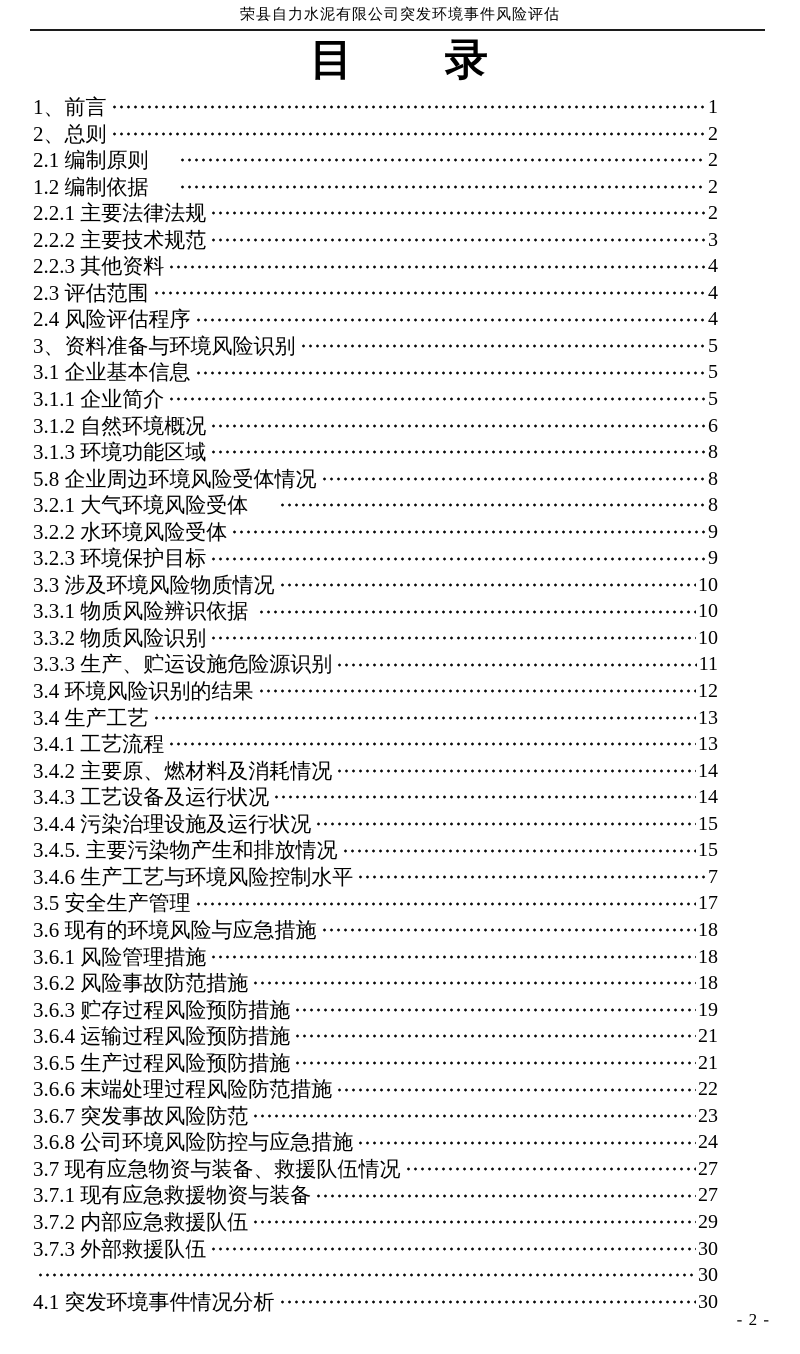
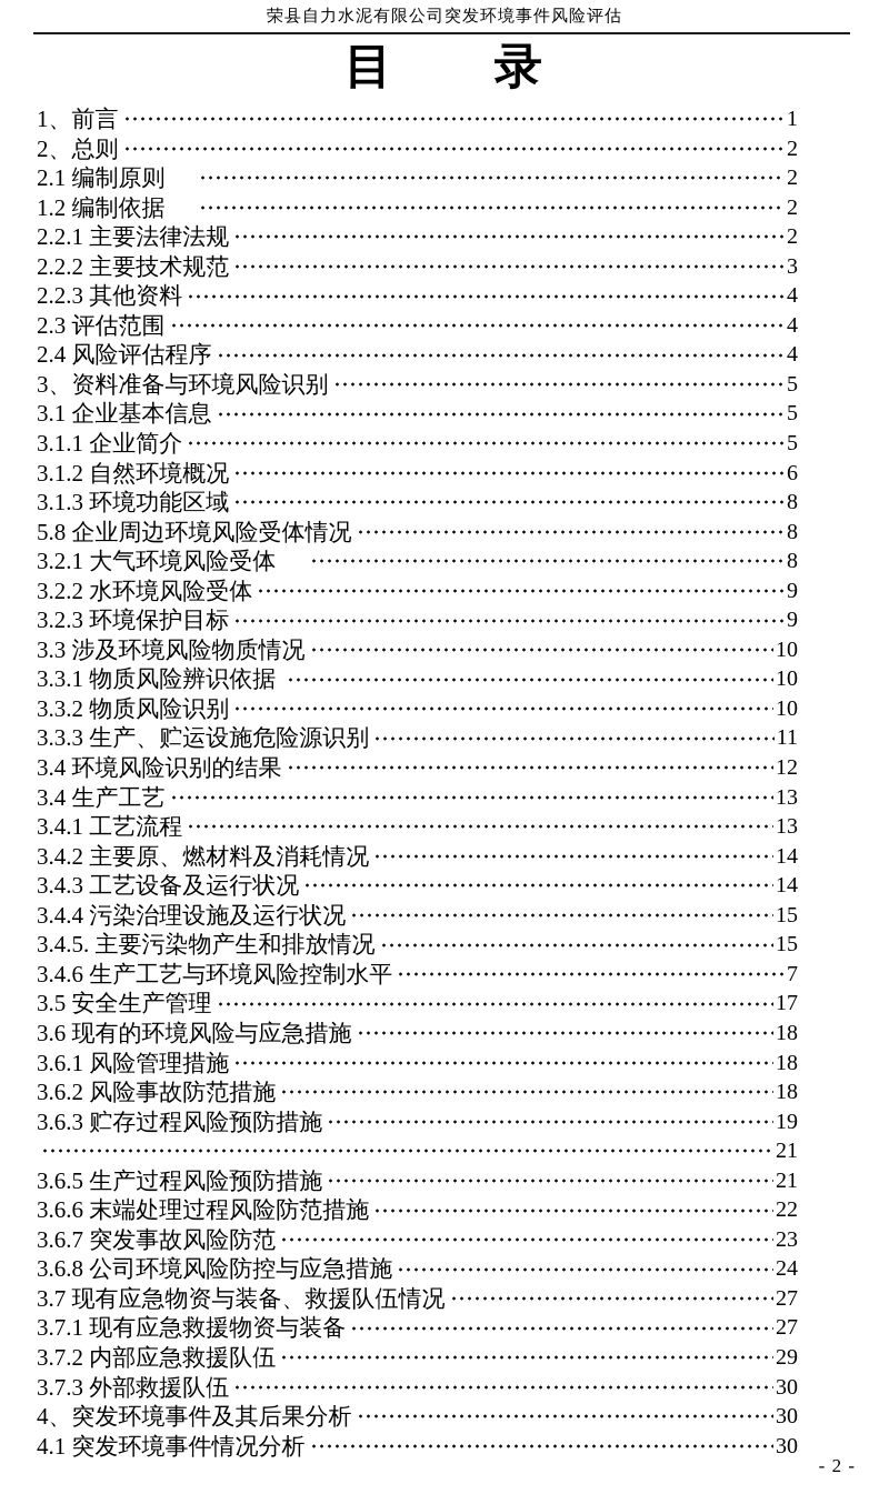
  荣县自力水泥有限公司突发环境事件风险评估
  目 录
  1、前言
  1
  2、总则
  2
  2.1 编制原则
  2
  1.2 编制依据
  2
  2.2.1 主要法律法规
  2
  2.2.2 主要技术规范
  3
  2.2.3 其他资料
  4
  2.3 评估范围
  4
  2.4 风险评估程序
  4
  3、资料准备与环境风险识别
  5
  3.1 企业基本信息
  5
  3.1.1 企业简介
  5
  3.1.2 自然环境概况
  6
  3.1.3 环境功能区域
  8
  5.8 企业周边环境风险受体情况
  8
  3.2.1 大气环境风险受体
  8
  3.2.2 水环境风险受体
  9
  3.2.3 环境保护目标
  9
  3.3 涉及环境风险物质情况
  10
  3.3.1 物质风险辨识依据
  10
  3.3.2 物质风险识别
  10
  3.3.3 生产、贮运设施危险源识别
  11
  3.4 环境风险识别的结果
  12
  3.4 生产工艺
  13
  3.4.1 工艺流程
  13
  3.4.2 主要原、燃材料及消耗情况
  14
  3.4.3 工艺设备及运行状况
  14
  3.4.4 污染治理设施及运行状况
  15
  3.4.5. 主要污染物产生和排放情况
  15
  3.4.6 生产工艺与环境风险控制水平
  7
  3.5 安全生产管理
  17
  3.6 现有的环境风险与应急措施
  18
  3.6.1 风险管理措施
  18
  3.6.2 风险事故防范措施
  18
  3.6.3 贮存过程风险预防措施
  19
- 3.6.4 运输过程风险预防措施
  21
  3.6.5 生产过程风险预防措施
  21
  3.6.6 末端处理过程风险防范措施
  22
  3.6.7 突发事故风险防范
  23
  3.6.8 公司环境风险防控与应急措施
  24
  3.7 现有应急物资与装备、救援队伍情况
  27
  3.7.1 现有应急救援物资与装备
  27
  3.7.2 内部应急救援队伍
  29
  3.7.3 外部救援队伍
  30
+ 4、突发环境事件及其后果分析
  30
  4.1 突发环境事件情况分析
  30
  - 2 -
